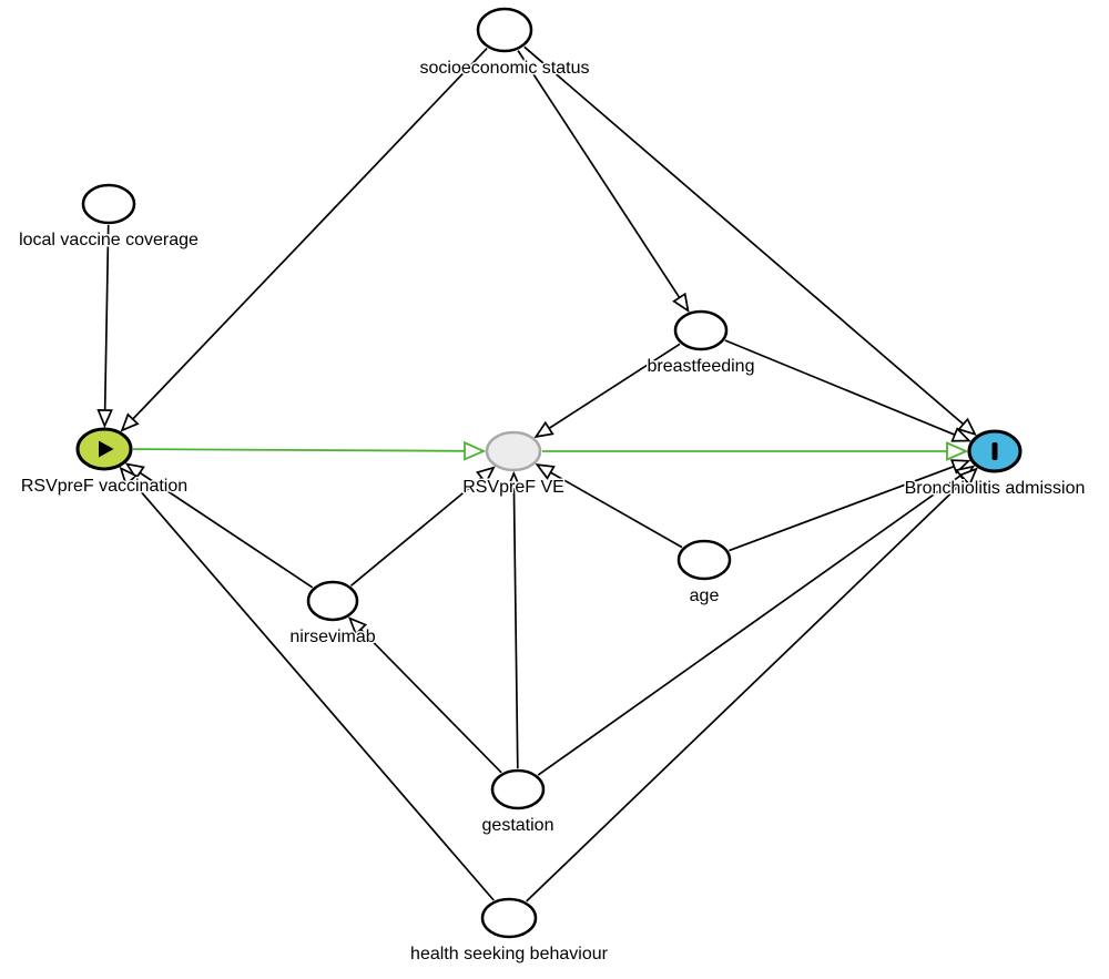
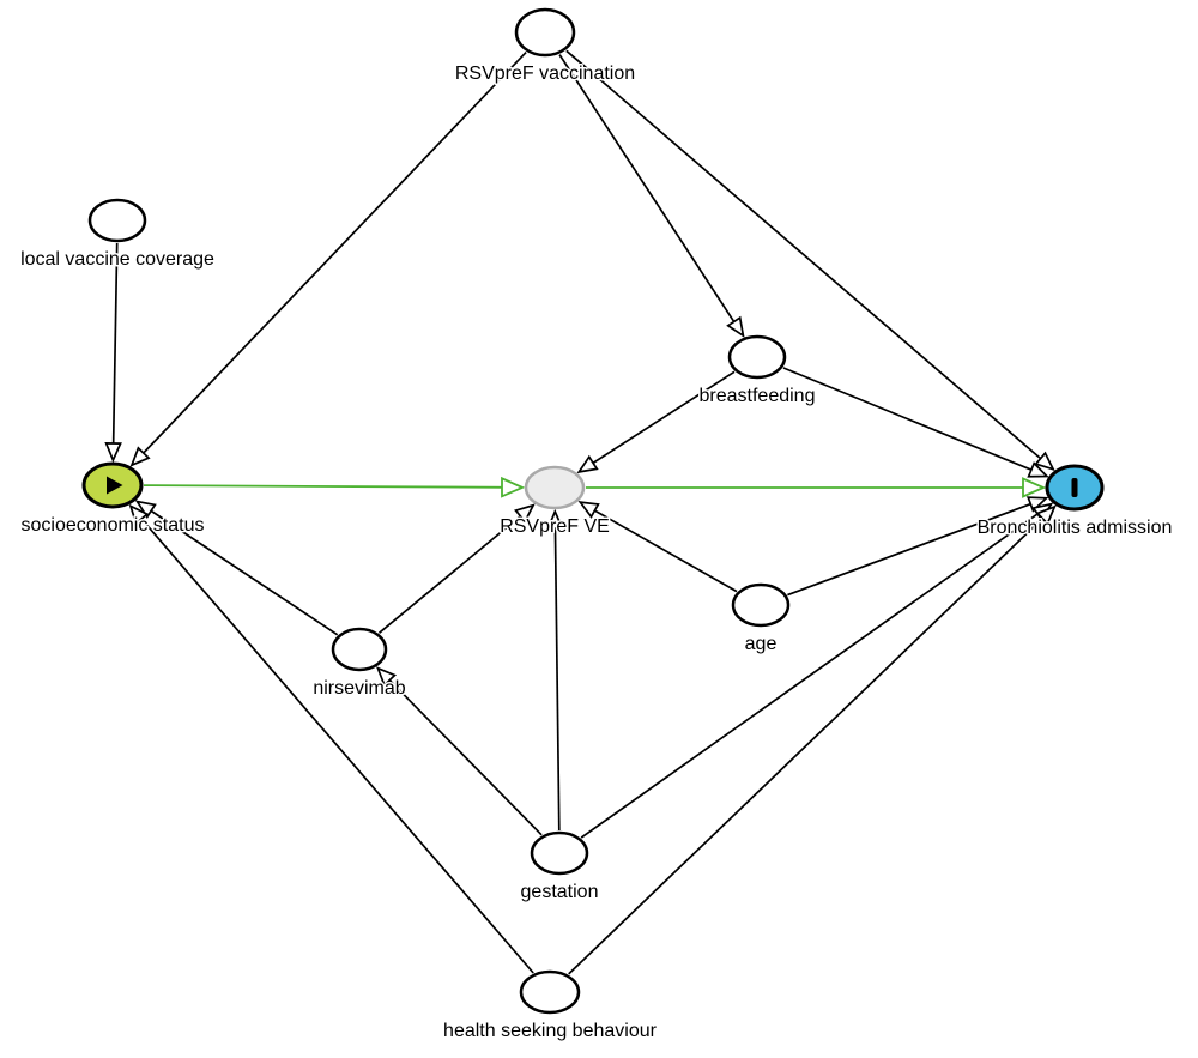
- socioeconomic status
+ RSVpreF vaccination
  local vaccine coverage
  breastfeeding
- RSVpreF vaccination
+ socioeconomic status
  RSVpreF VE
  Bronchiolitis admission
  age
  nirsevimab
  gestation
  health seeking behaviour
